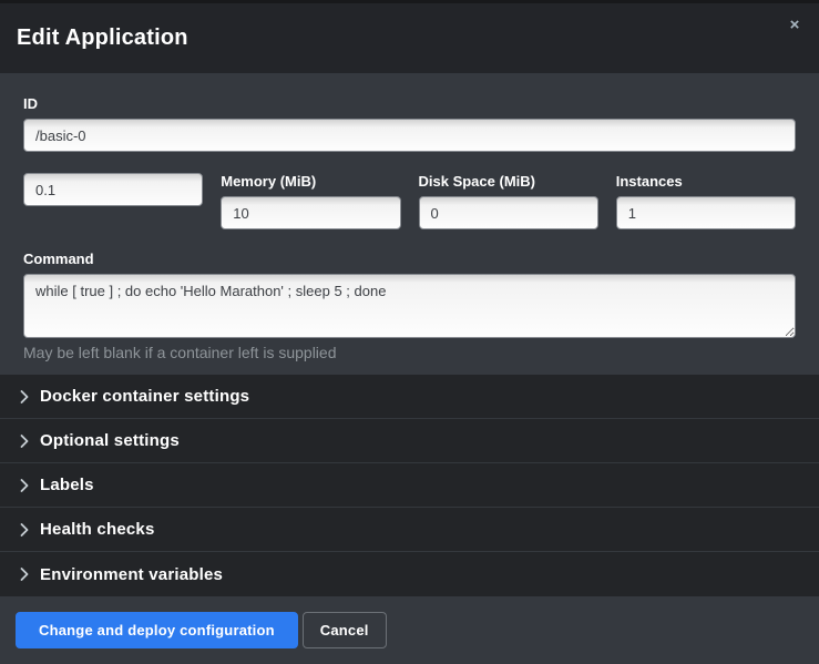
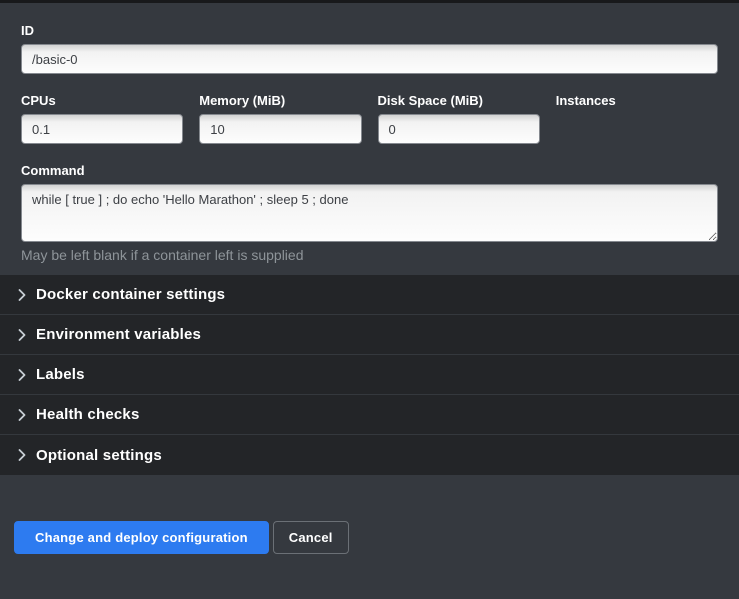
- Edit Application
- ×
  ID
  /basic-0
+ CPUs
  0.1
  Memory (MiB)
  10
  Disk Space (MiB)
  0
  Instances
- 1
  Command
  while [ true ] ; do echo 'Hello Marathon' ; sleep 5 ; done
  May be left blank if a container left is supplied
  Docker container settings
- Optional settings
+ Environment variables
  Labels
  Health checks
- Environment variables
+ Optional settings
  Change and deploy configuration
  Cancel
